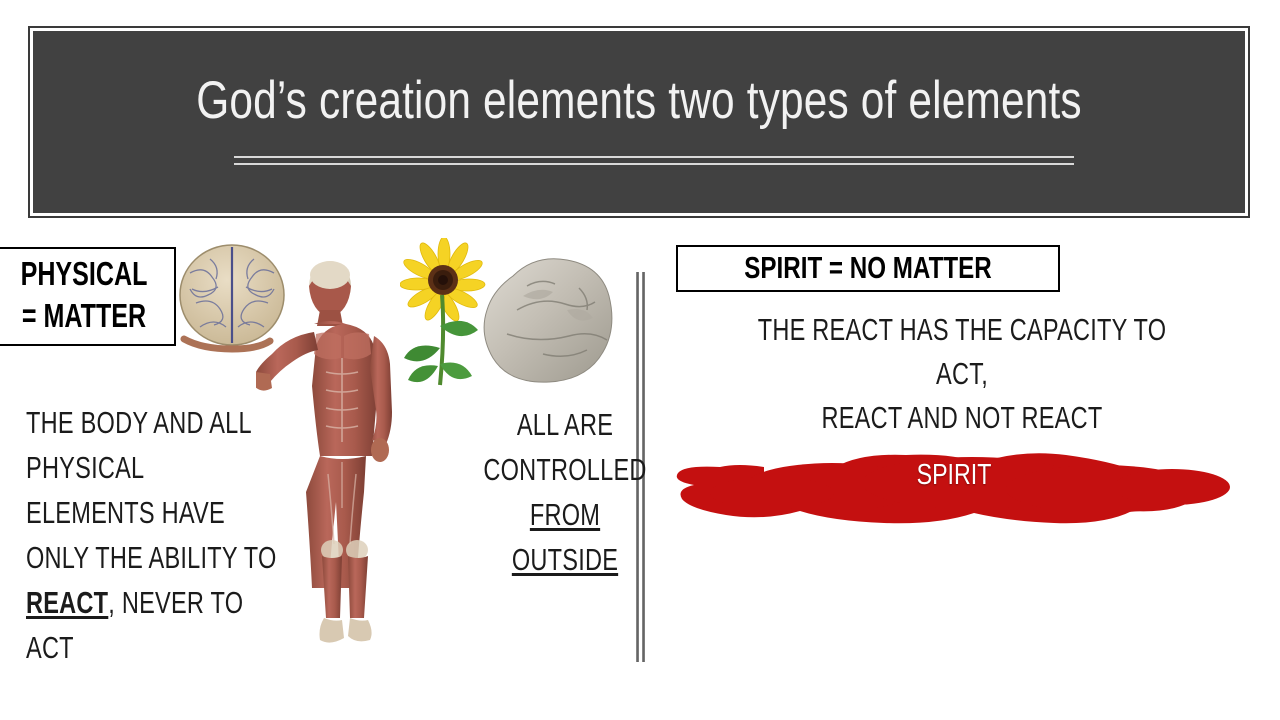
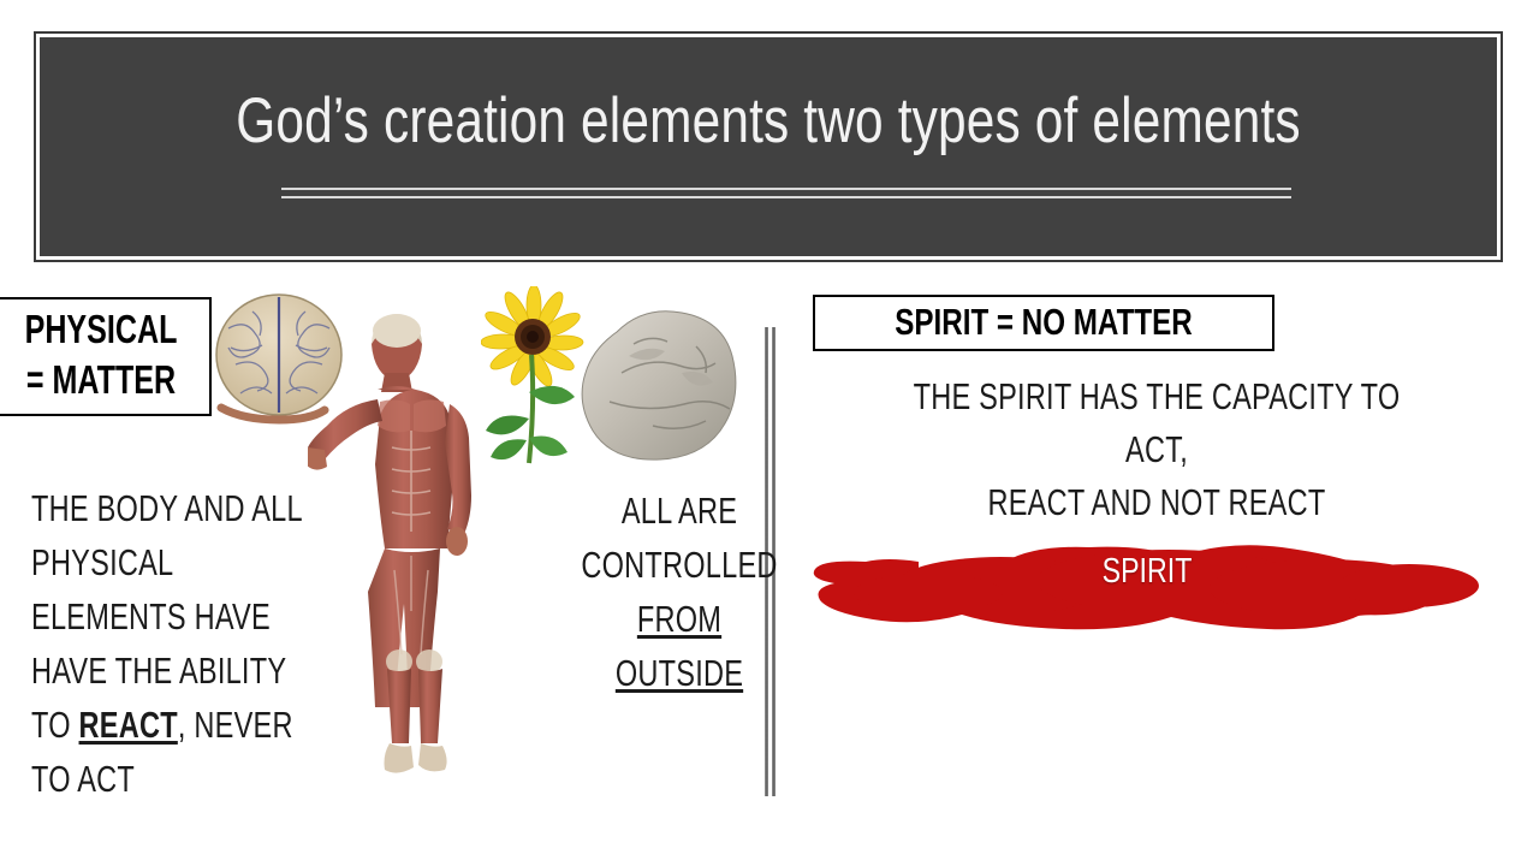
  God’s creation elements two types of elements
  PHYSICAL
  = MATTER
- THE BODY AND ALL PHYSICAL ELEMENTS HAVE ONLY THE ABILITY TO REACT, NEVER TO ACT
+ THE BODY AND ALL PHYSICAL ELEMENTS HAVE HAVE THE ABILITY TO REACT, NEVER TO ACT
  ALL ARE
  CONTROLLED
  FROM
  OUTSIDE
  SPIRIT = NO MATTER
- THE REACT HAS THE CAPACITY TO ACT,
+ THE SPIRIT HAS THE CAPACITY TO ACT,
  REACT AND NOT REACT
  SPIRIT
